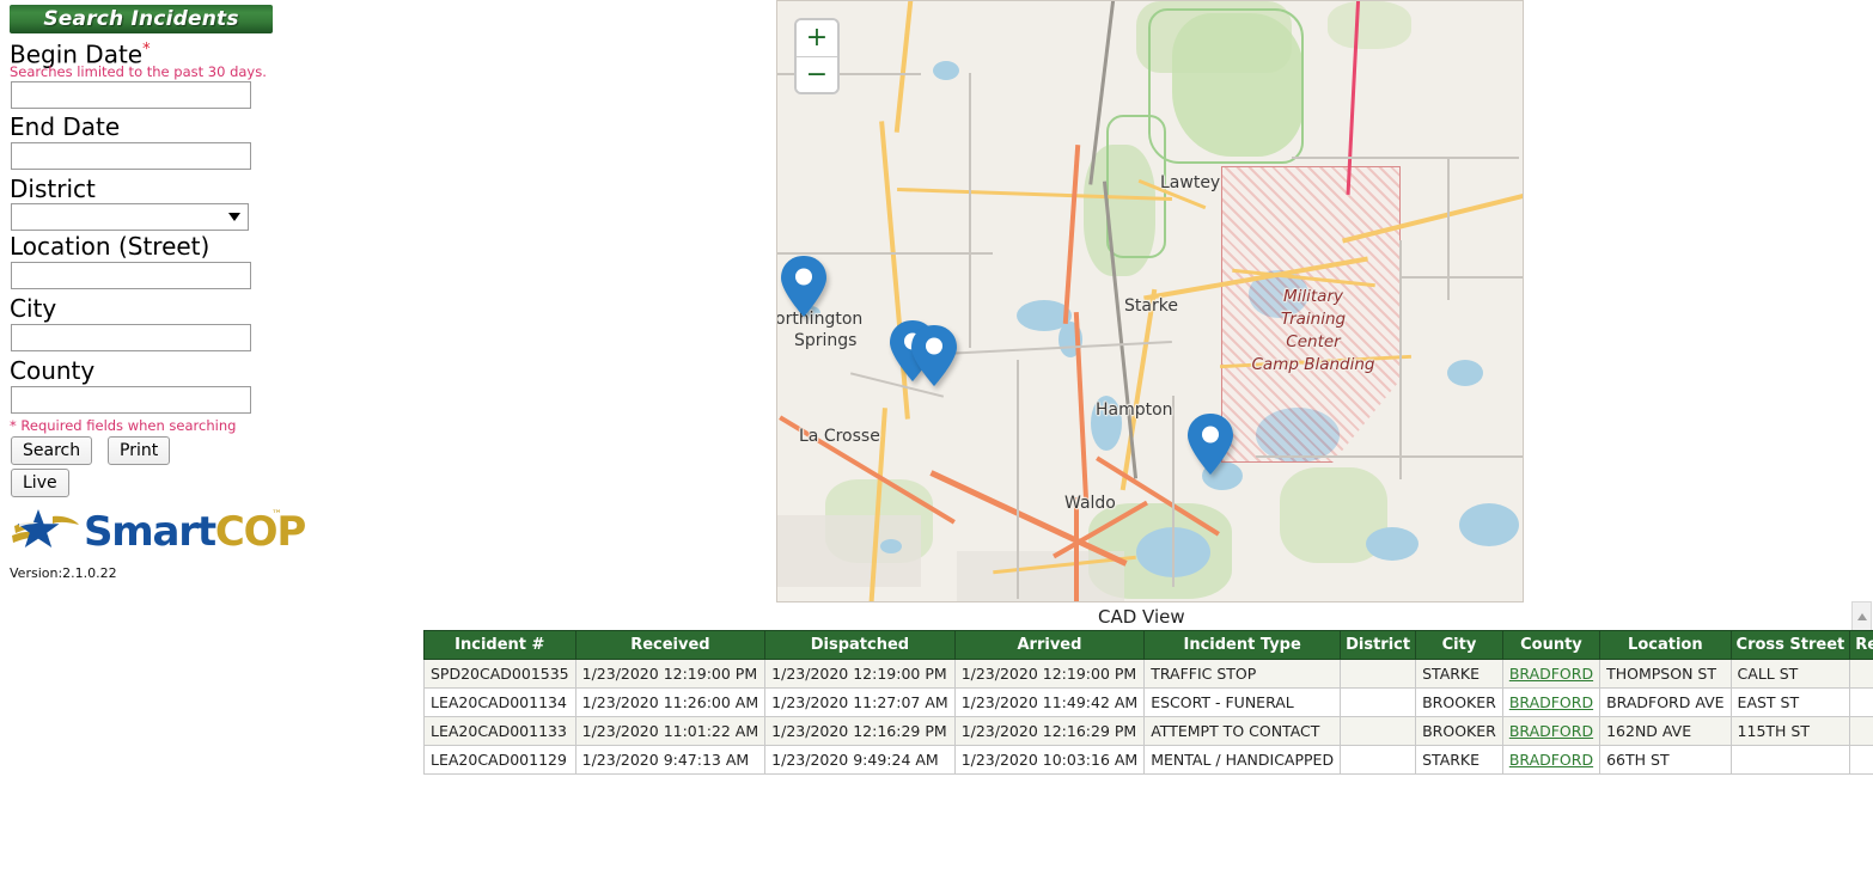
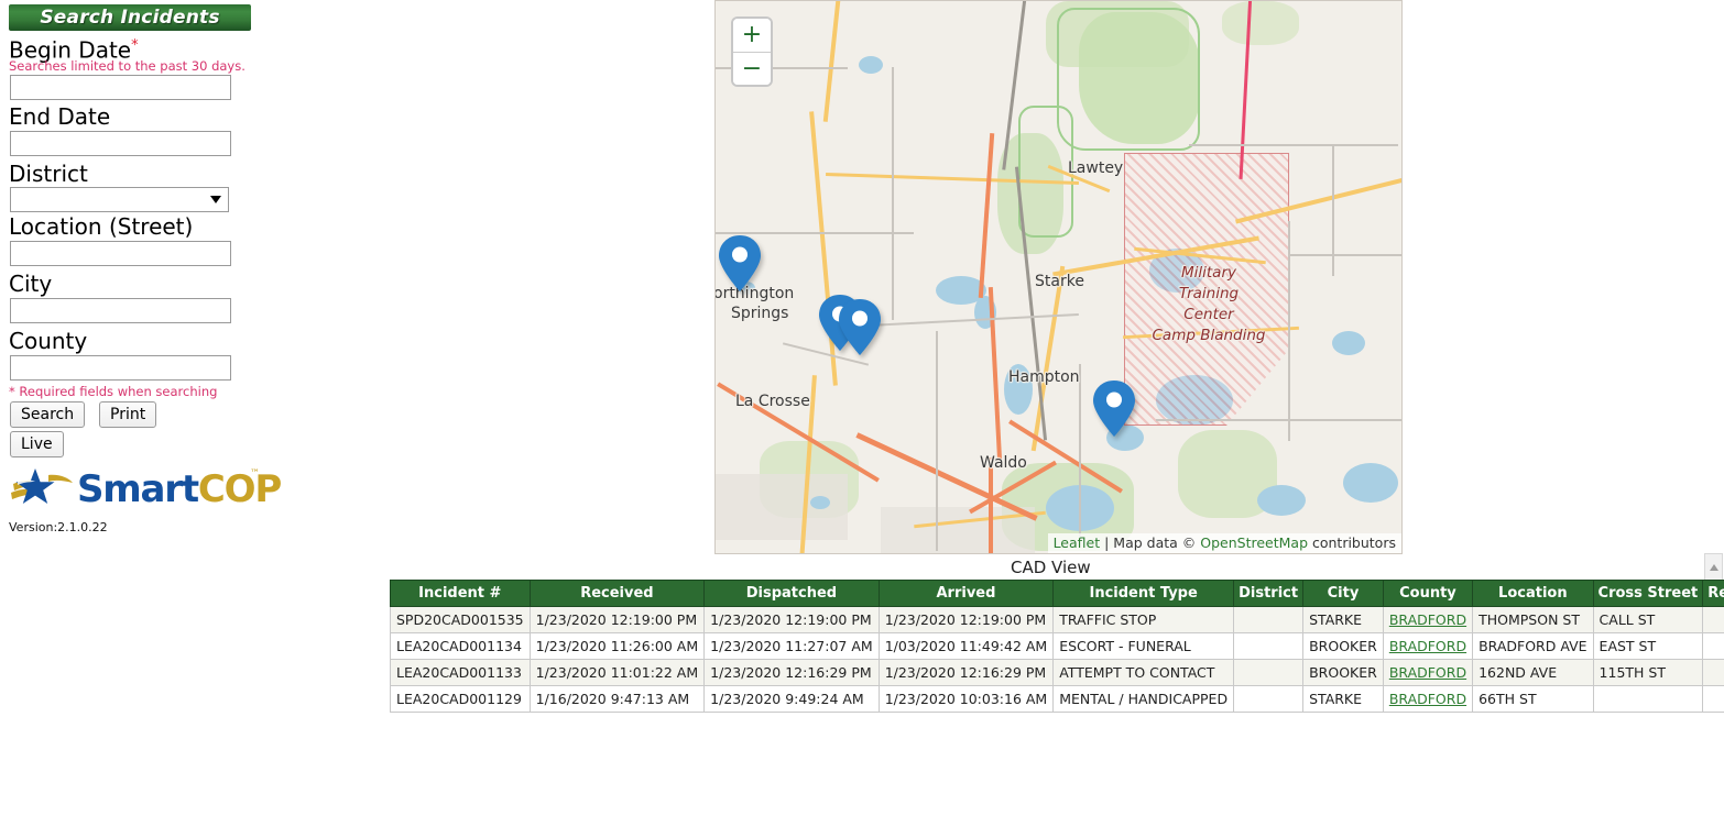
  Search Incidents
  Begin Date*
  Searches limited to the past 30 days.
  End Date
  District
  Location (Street)
  City
  County
  * Required fields when searching
  Search
  Print
  Live
  SmartCOP
  ™
  Version:2.1.0.22
  Military
  Training
  Center
  Camp Blanding
  Lawtey
  Starke
  orthington
  Springs
  Hampton
  La Crosse
  Waldo
  +
  −
+ Leaflet | Map data © OpenStreetMap contributors
  CAD View
  Incident #	Received	Dispatched	Arrived	Incident Type	District	City	County	Location	Cross Street	R
  SPD20CAD001535	1/23/2020 12:19:00 PM	1/23/2020 12:19:00 PM	1/23/2020 12:19:00 PM	TRAFFIC STOP		STARKE	BRADFORD	THOMPSON ST	CALL ST
- LEA20CAD001134	1/23/2020 11:26:00 AM	1/23/2020 11:27:07 AM	1/23/2020 11:49:42 AM	ESCORT - FUNERAL		BROOKER	BRADFORD	BRADFORD AVE	EAST ST
+ LEA20CAD001134	1/23/2020 11:26:00 AM	1/23/2020 11:27:07 AM	1/03/2020 11:49:42 AM	ESCORT - FUNERAL		BROOKER	BRADFORD	BRADFORD AVE	EAST ST
  LEA20CAD001133	1/23/2020 11:01:22 AM	1/23/2020 12:16:29 PM	1/23/2020 12:16:29 PM	ATTEMPT TO CONTACT		BROOKER	BRADFORD	162ND AVE	115TH ST
- LEA20CAD001129	1/23/2020 9:47:13 AM	1/23/2020 9:49:24 AM	1/23/2020 10:03:16 AM	MENTAL / HANDICAPPED		STARKE	BRADFORD	66TH ST
+ LEA20CAD001129	1/16/2020 9:47:13 AM	1/23/2020 9:49:24 AM	1/23/2020 10:03:16 AM	MENTAL / HANDICAPPED		STARKE	BRADFORD	66TH ST
